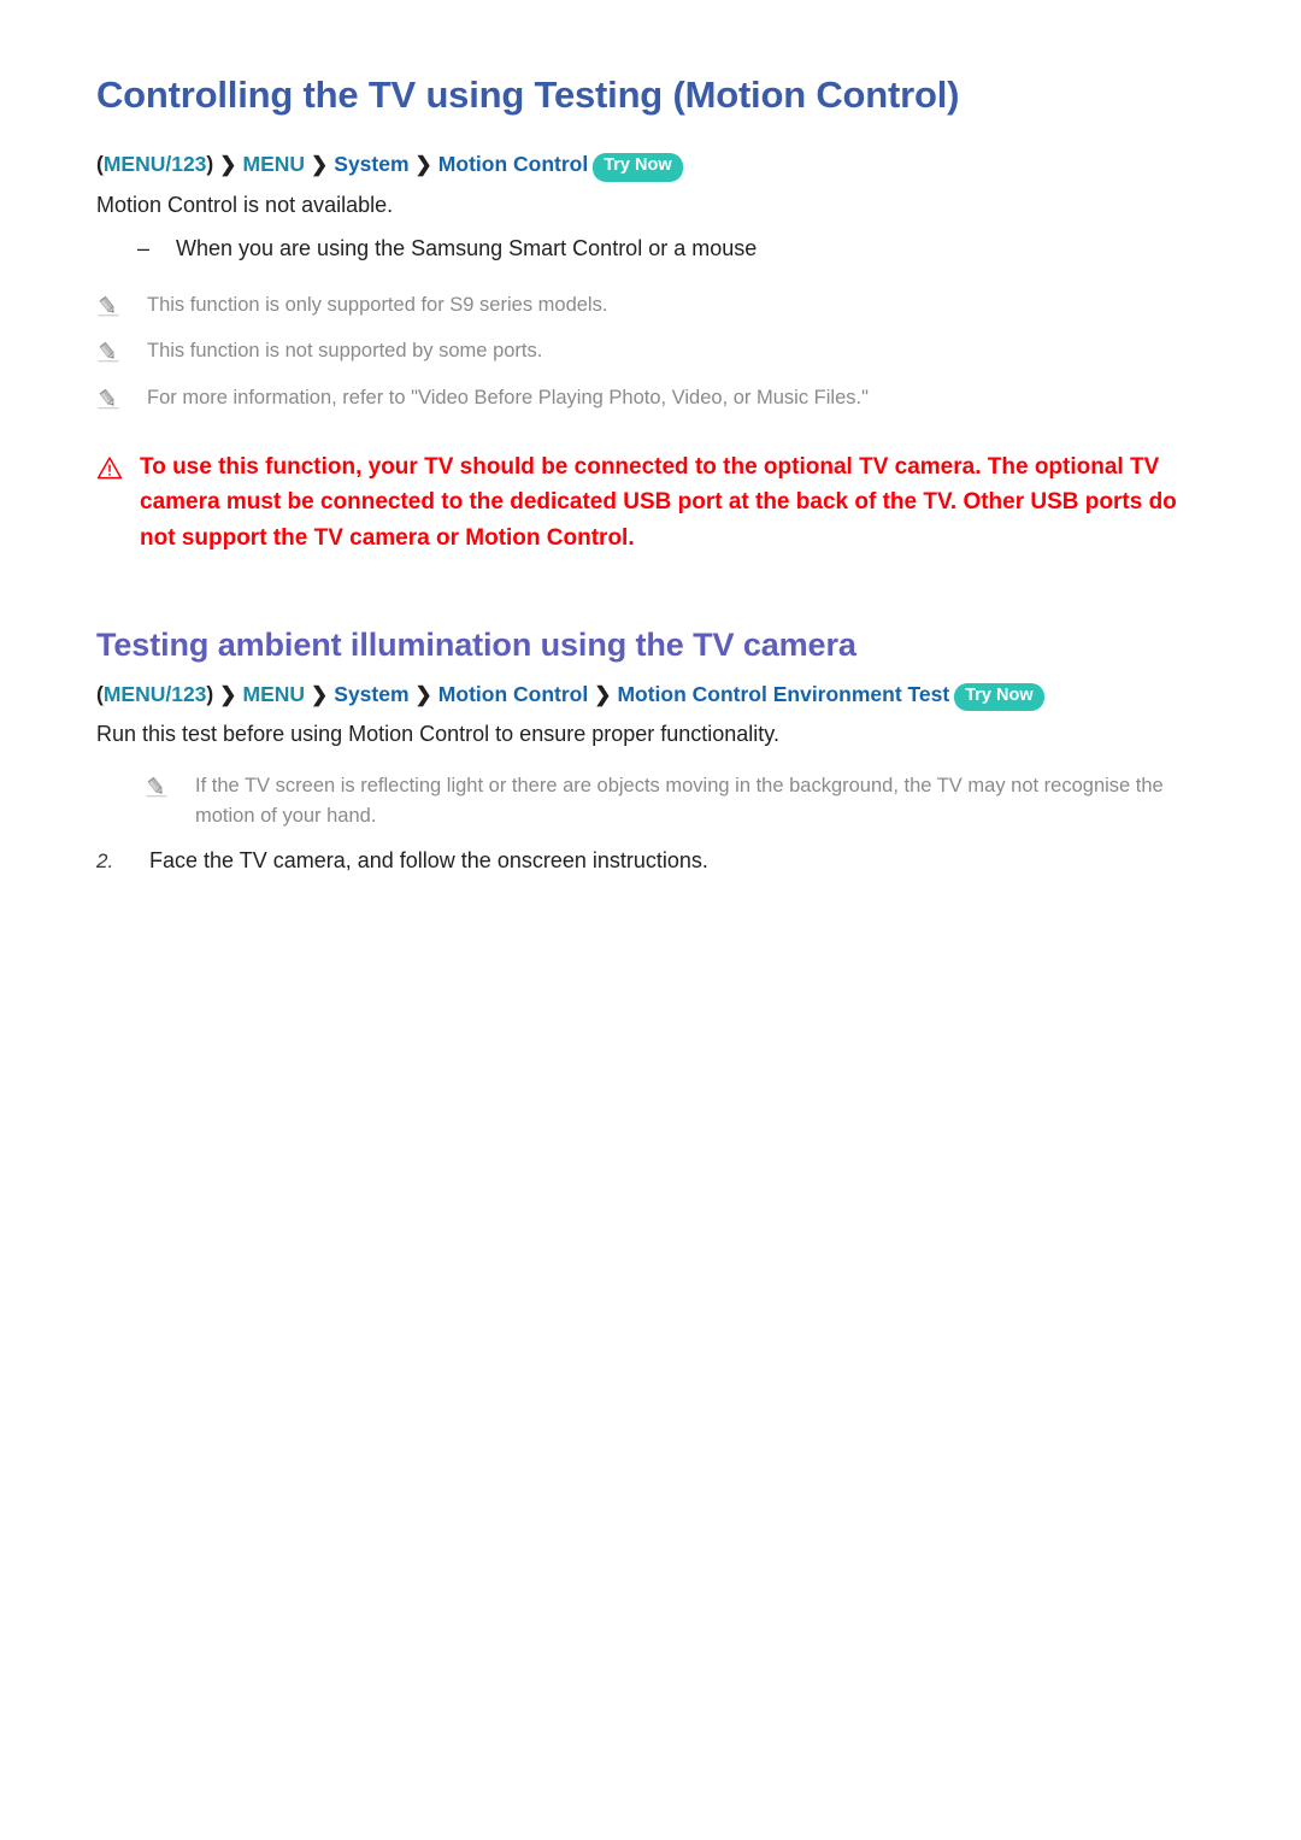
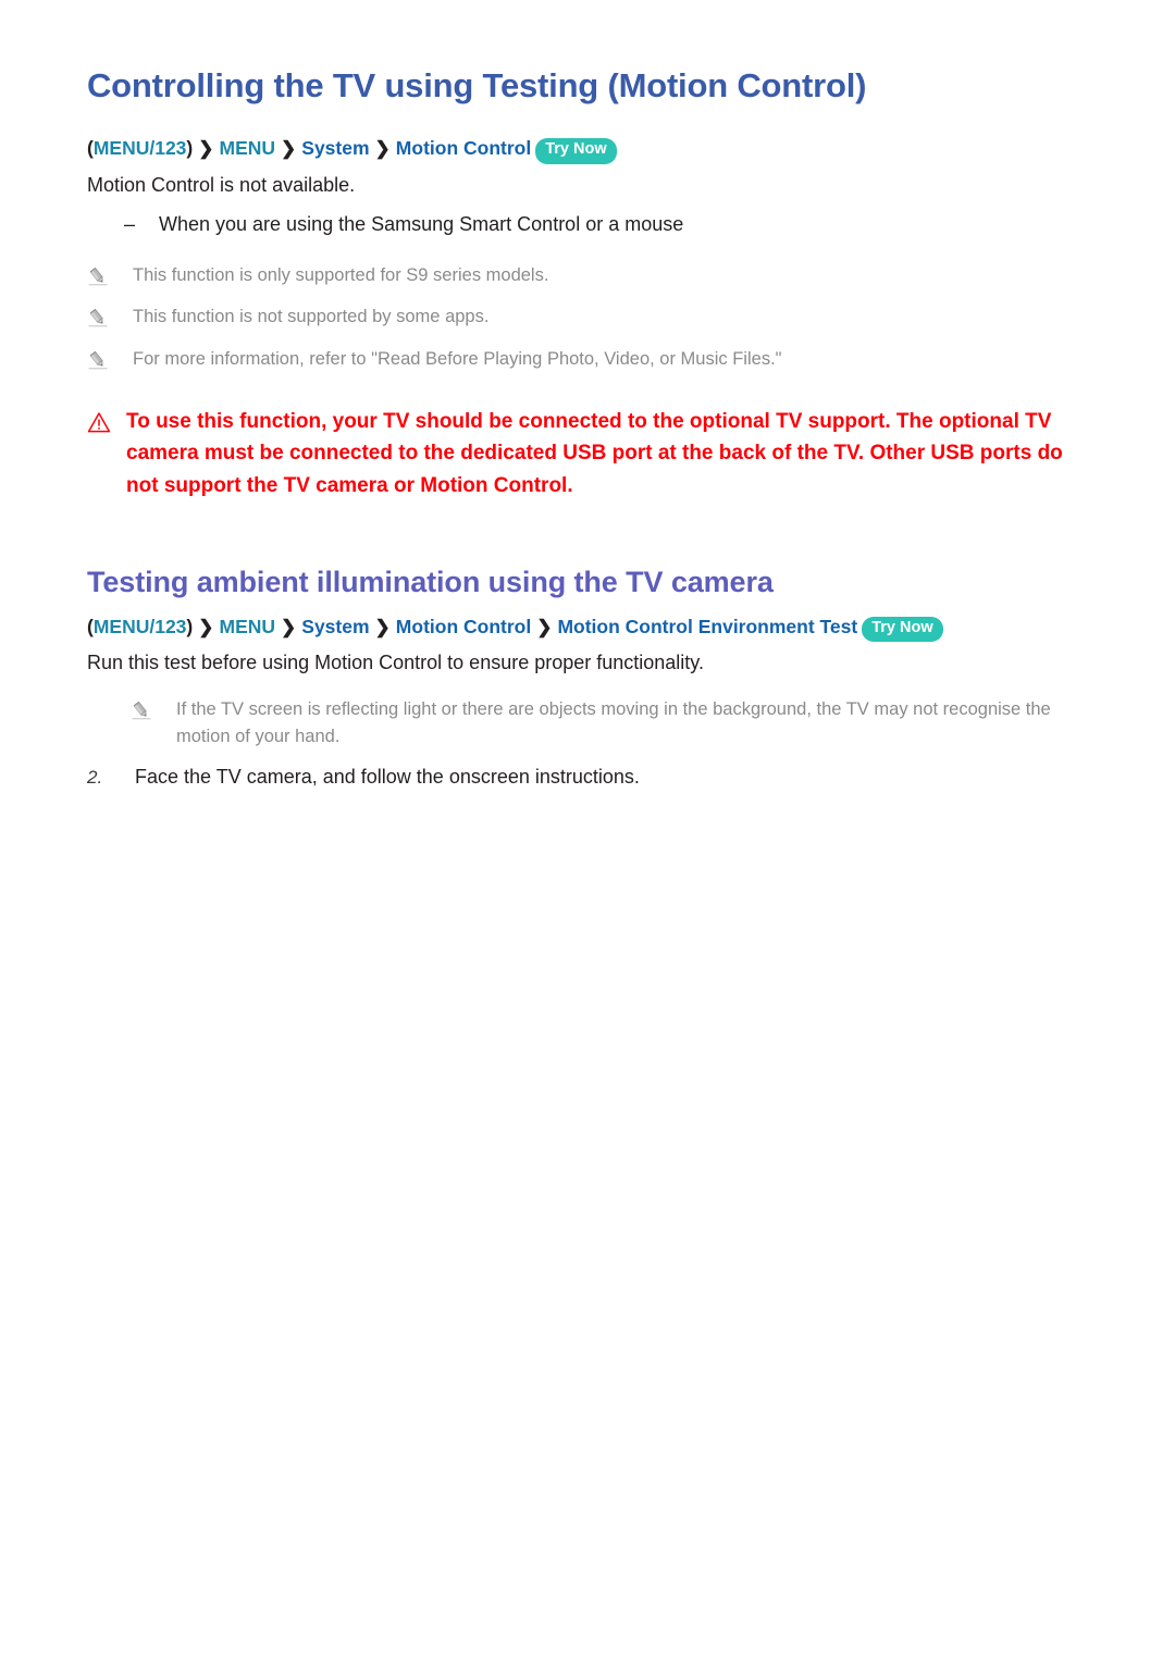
  Controlling the TV using Testing (Motion Control)
  (MENU/123) ❯ MENU ❯ System ❯ Motion Control Try Now
  Motion Control is not available.
  –
  When you are using the Samsung Smart Control or a mouse
  This function is only supported for S9 series models.
- This function is not supported by some ports.
+ This function is not supported by some apps.
- For more information, refer to "Video Before Playing Photo, Video, or Music Files."
+ For more information, refer to "Read Before Playing Photo, Video, or Music Files."
- To use this function, your TV should be connected to the optional TV camera. The optional TV camera must be connected to the dedicated USB port at the back of the TV. Other USB ports do not support the TV camera or Motion Control.
+ To use this function, your TV should be connected to the optional TV support. The optional TV camera must be connected to the dedicated USB port at the back of the TV. Other USB ports do not support the TV camera or Motion Control.
  Testing ambient illumination using the TV camera
  (MENU/123) ❯ MENU ❯ System ❯ Motion Control ❯ Motion Control Environment Test Try Now
  Run this test before using Motion Control to ensure proper functionality.
  If the TV screen is reflecting light or there are objects moving in the background, the TV may not recognise the motion of your hand.
  2.
  Face the TV camera, and follow the onscreen instructions.
